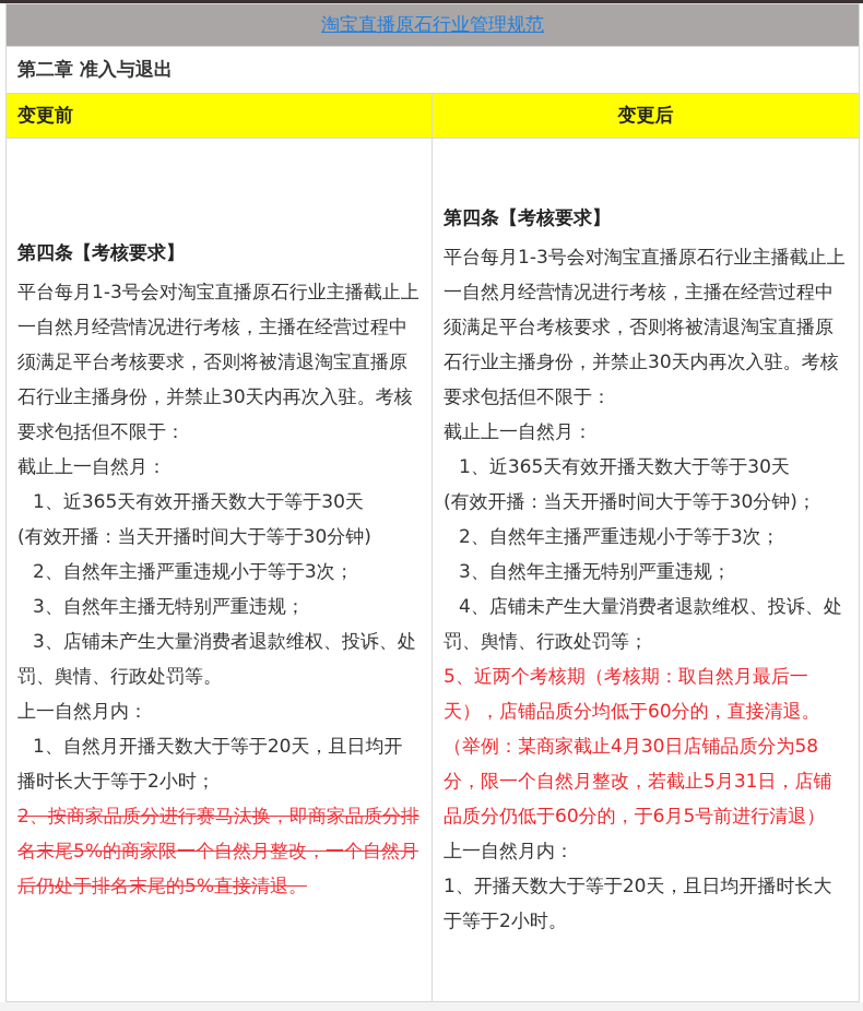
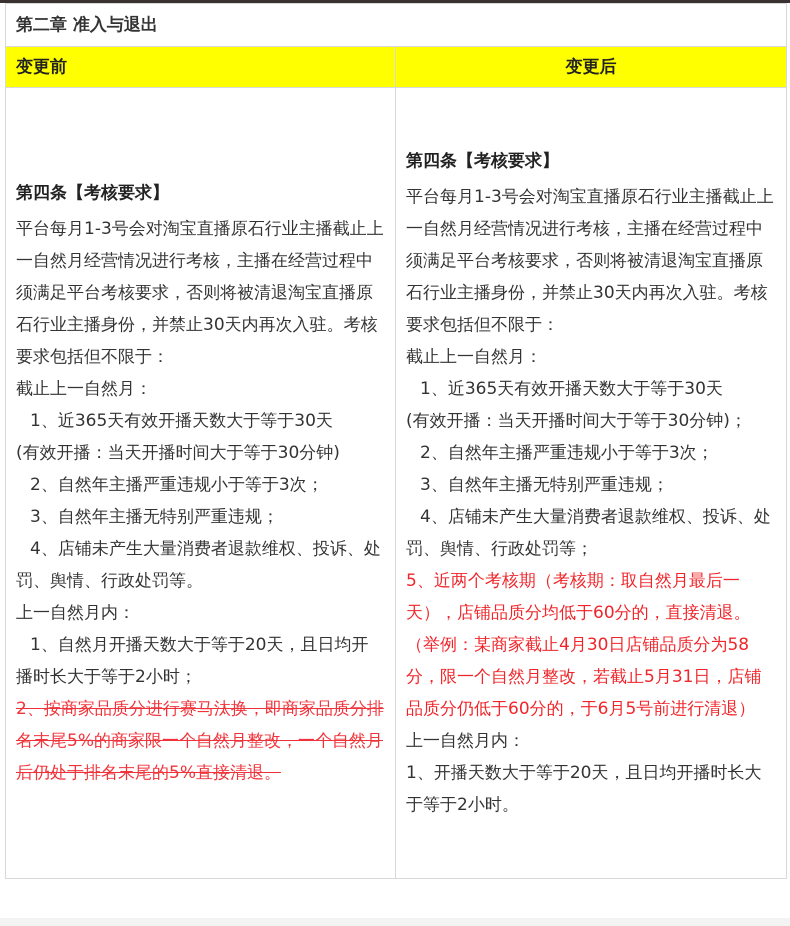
- 淘宝直播原石行业管理规范
  第二章 准入与退出
  变更前	变更后
- 第四条【考核要求】 平台每月1-3号会对淘宝直播原石行业主播截止上一自然月经营情况进行考核，主播在经营过程中须满足平台考核要求，否则将被清退淘宝直播原石行业主播身份，并禁止30天内再次入驻。考核要求包括但不限于： 截止上一自然月： 1、近365天有效开播天数大于等于30天 (有效开播：当天开播时间大于等于30分钟) 2、自然年主播严重违规小于等于3次； 3、自然年主播无特别严重违规； 3、店铺未产生大量消费者退款维权、投诉、处罚、舆情、行政处罚等。 上一自然月内： 1、自然月开播天数大于等于20天，且日均开播时长大于等于2小时； 2、按商家品质分进行赛马汰换，即商家品质分排名末尾5%的商家限一个自然月整改，一个自然月后仍处于排名末尾的5%直接清退。	第四条【考核要求】 平台每月1-3号会对淘宝直播原石行业主播截止上一自然月经营情况进行考核，主播在经营过程中须满足平台考核要求，否则将被清退淘宝直播原石行业主播身份，并禁止30天内再次入驻。考核要求包括但不限于： 截止上一自然月： 1、近365天有效开播天数大于等于30天 (有效开播：当天开播时间大于等于30分钟)； 2、自然年主播严重违规小于等于3次； 3、自然年主播无特别严重违规； 4、店铺未产生大量消费者退款维权、投诉、处罚、舆情、行政处罚等； 5、近两个考核期（考核期：取自然月最后一天），店铺品质分均低于60分的，直接清退。 （举例：某商家截止4月30日店铺品质分为58分，限一个自然月整改，若截止5月31日，店铺品质分仍低于60分的，于6月5号前进行清退） 上一自然月内： 1、开播天数大于等于20天，且日均开播时长大于等于2小时。
+ 第四条【考核要求】 平台每月1-3号会对淘宝直播原石行业主播截止上一自然月经营情况进行考核，主播在经营过程中须满足平台考核要求，否则将被清退淘宝直播原石行业主播身份，并禁止30天内再次入驻。考核要求包括但不限于： 截止上一自然月： 1、近365天有效开播天数大于等于30天 (有效开播：当天开播时间大于等于30分钟) 2、自然年主播严重违规小于等于3次； 3、自然年主播无特别严重违规； 4、店铺未产生大量消费者退款维权、投诉、处罚、舆情、行政处罚等。 上一自然月内： 1、自然月开播天数大于等于20天，且日均开播时长大于等于2小时； 2、按商家品质分进行赛马汰换，即商家品质分排名末尾5%的商家限一个自然月整改，一个自然月后仍处于排名末尾的5%直接清退。	第四条【考核要求】 平台每月1-3号会对淘宝直播原石行业主播截止上一自然月经营情况进行考核，主播在经营过程中须满足平台考核要求，否则将被清退淘宝直播原石行业主播身份，并禁止30天内再次入驻。考核要求包括但不限于： 截止上一自然月： 1、近365天有效开播天数大于等于30天 (有效开播：当天开播时间大于等于30分钟)； 2、自然年主播严重违规小于等于3次； 3、自然年主播无特别严重违规； 4、店铺未产生大量消费者退款维权、投诉、处罚、舆情、行政处罚等； 5、近两个考核期（考核期：取自然月最后一天），店铺品质分均低于60分的，直接清退。 （举例：某商家截止4月30日店铺品质分为58分，限一个自然月整改，若截止5月31日，店铺品质分仍低于60分的，于6月5号前进行清退） 上一自然月内： 1、开播天数大于等于20天，且日均开播时长大于等于2小时。
